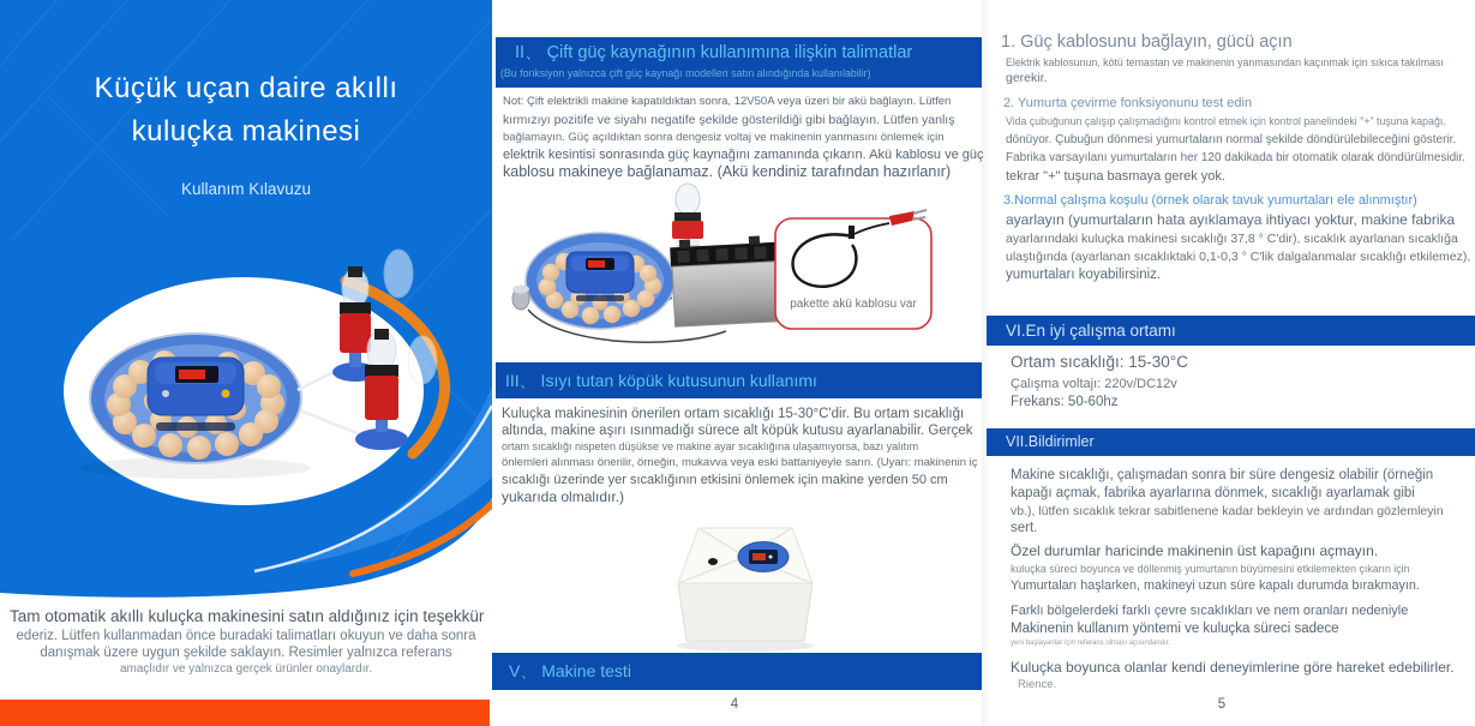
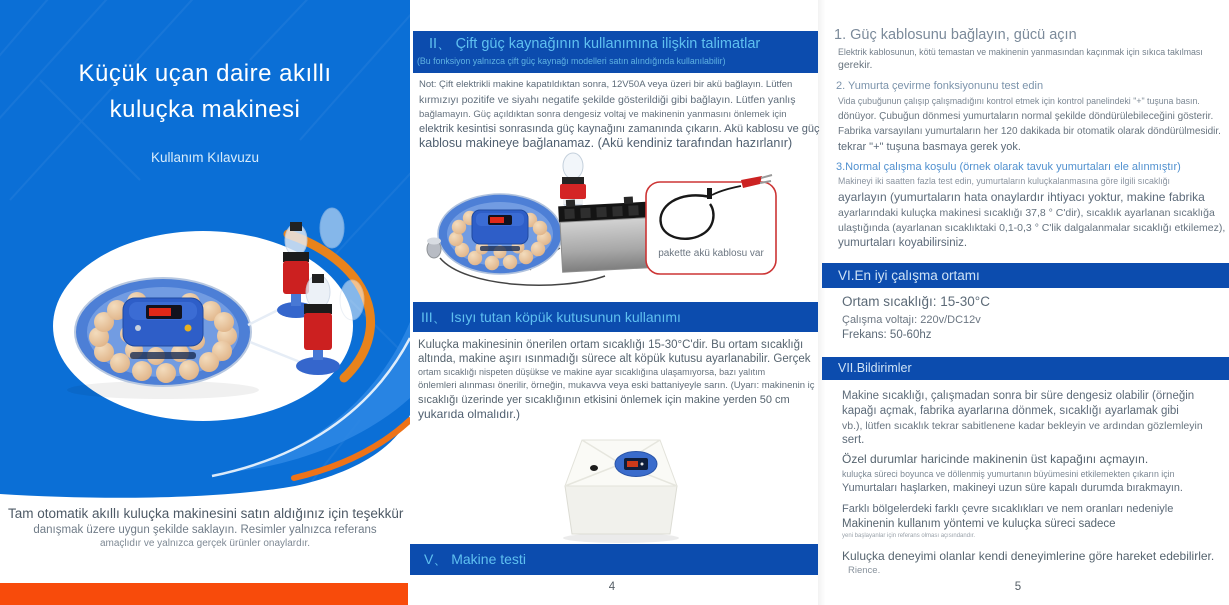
  Küçük uçan daire akıllı
  kuluçka makinesi
  Kullanım Kılavuzu
  Tam otomatik akıllı kuluçka makinesini satın aldığınız için teşekkür
- ederiz. Lütfen kullanmadan önce buradaki talimatları okuyun ve daha sonra
  danışmak üzere uygun şekilde saklayın. Resimler yalnızca referans
  amaçlıdır ve yalnızca gerçek ürünler onaylardır.
  II、 Çift güç kaynağının kullanımına ilişkin talimatlar
  (Bu fonksiyon yalnızca çift güç kaynağı modelleri satın alındığında kullanılabilir)
  Not: Çift elektrikli makine kapatıldıktan sonra, 12V50A veya üzeri bir akü bağlayın. Lütfen
  kırmızıyı pozitife ve siyahı negatife şekilde gösterildiği gibi bağlayın. Lütfen yanlış
  bağlamayın. Güç açıldıktan sonra dengesiz voltaj ve makinenin yanmasını önlemek için
  elektrik kesintisi sonrasında güç kaynağını zamanında çıkarın. Akü kablosu ve güç
  kablosu makineye bağlanamaz. (Akü kendiniz tarafından hazırlanır)
  pakette akü kablosu var
  III、 Isıyı tutan köpük kutusunun kullanımı
  Kuluçka makinesinin önerilen ortam sıcaklığı 15-30°C'dir. Bu ortam sıcaklığı
  altında, makine aşırı ısınmadığı sürece alt köpük kutusu ayarlanabilir. Gerçek
  ortam sıcaklığı nispeten düşükse ve makine ayar sıcaklığına ulaşamıyorsa, bazı yalıtım
  önlemleri alınması önerilir, örneğin, mukavva veya eski battaniyeyle sarın. (Uyarı: makinenin iç
  sıcaklığı üzerinde yer sıcaklığının etkisini önlemek için makine yerden 50 cm
  yukarıda olmalıdır.)
  V、 Makine testi
  4
  1. Güç kablosunu bağlayın, gücü açın
  Elektrik kablosunun, kötü temastan ve makinenin yanmasından kaçınmak için sıkıca takılması
  gerekir.
  2. Yumurta çevirme fonksiyonunu test edin
- Vida çubuğunun çalışıp çalışmadığını kontrol etmek için kontrol panelindeki "+" tuşuna kapağı.
+ Vida çubuğunun çalışıp çalışmadığını kontrol etmek için kontrol panelindeki "+" tuşuna basın.
  dönüyor. Çubuğun dönmesi yumurtaların normal şekilde döndürülebileceğini gösterir.
  Fabrika varsayılanı yumurtaların her 120 dakikada bir otomatik olarak döndürülmesidir.
  tekrar "+" tuşuna basmaya gerek yok.
  3.Normal çalışma koşulu (örnek olarak tavuk yumurtaları ele alınmıştır)
+ Makineyi iki saatten fazla test edin, yumurtaların kuluçkalanmasına göre ilgili sıcaklığı
- ayarlayın (yumurtaların hata ayıklamaya ihtiyacı yoktur, makine fabrika
+ ayarlayın (yumurtaların hata onaylardır ihtiyacı yoktur, makine fabrika
  ayarlarındaki kuluçka makinesi sıcaklığı 37,8 ° C'dir), sıcaklık ayarlanan sıcaklığa
  ulaştığında (ayarlanan sıcaklıktaki 0,1-0,3 ° C'lik dalgalanmalar sıcaklığı etkilemez),
  yumurtaları koyabilirsiniz.
  VI.En iyi çalışma ortamı
  Ortam sıcaklığı: 15-30°C
  Çalışma voltajı: 220v/DC12v
  Frekans: 50-60hz
  VII.Bildirimler
  Makine sıcaklığı, çalışmadan sonra bir süre dengesiz olabilir (örneğin
  kapağı açmak, fabrika ayarlarına dönmek, sıcaklığı ayarlamak gibi
  vb.), lütfen sıcaklık tekrar sabitlenene kadar bekleyin ve ardından gözlemleyin
  sert.
  Özel durumlar haricinde makinenin üst kapağını açmayın.
  kuluçka süreci boyunca ve döllenmiş yumurtanın büyümesini etkilemekten çıkarın için
  Yumurtaları haşlarken, makineyi uzun süre kapalı durumda bırakmayın.
  Farklı bölgelerdeki farklı çevre sıcaklıkları ve nem oranları nedeniyle
  Makinenin kullanım yöntemi ve kuluçka süreci sadece
- Kuluçka boyunca olanlar kendi deneyimlerine göre hareket edebilirler.
+ Kuluçka deneyimi olanlar kendi deneyimlerine göre hareket edebilirler.
  Rience.
  5
